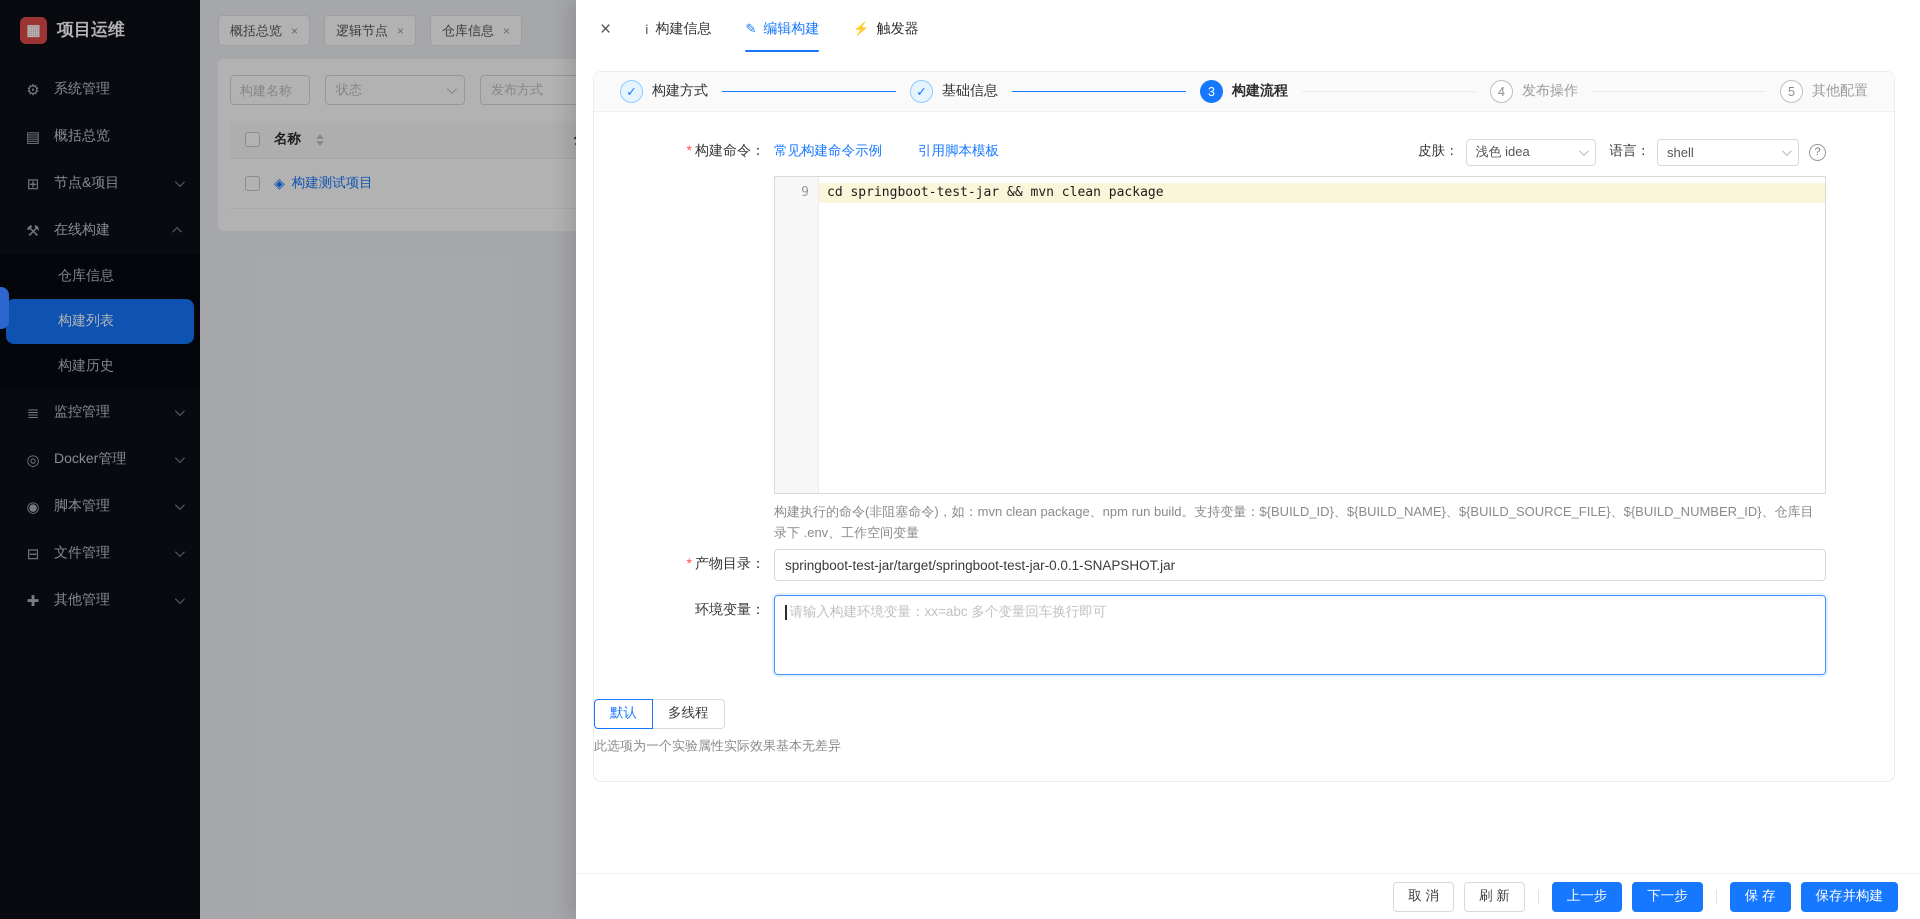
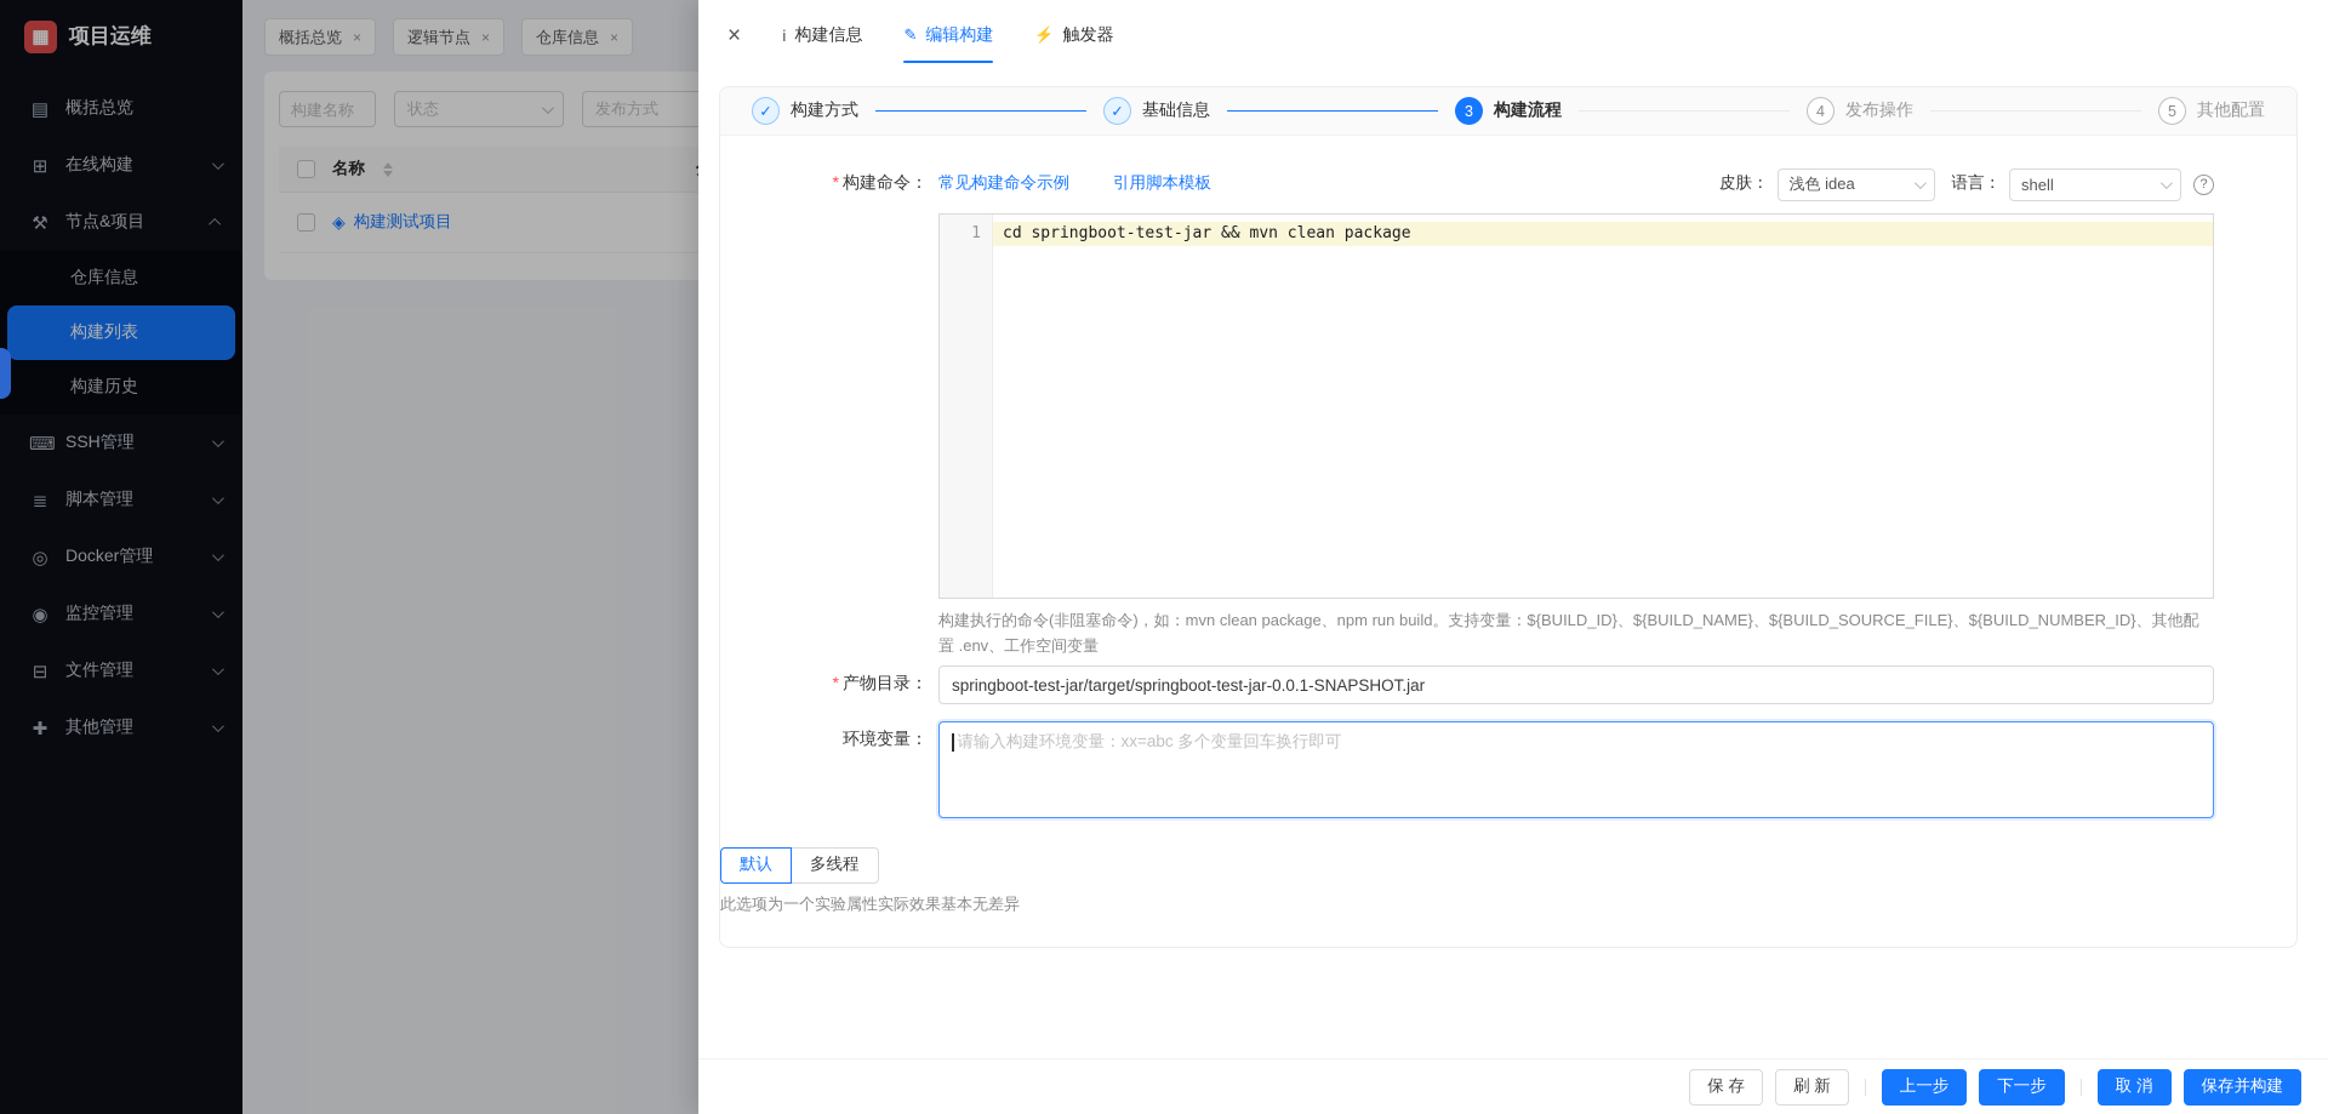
  ▦
  项目运维
- ⚙
- 系统管理
  ▤
  概括总览
  ⊞
- 节点&项目
+ 在线构建
  ⚒
- 在线构建
+ 节点&项目
  仓库信息
  构建列表
  构建历史
+ ⌨
+ SSH管理
  ≣
- 监控管理
+ 脚本管理
  ◎
  Docker管理
  ◉
- 脚本管理
+ 监控管理
  ⊟
  文件管理
  ✚
  其他管理
  概括总览
  ×
  逻辑节点
  ×
  仓库信息
  ×
  构建名称
  状态
  发布方式
  名称
  ◈
  构建测试项目
  ×
  ℹ
  构建信息
  ✎
  编辑构建
  ⚡
  触发器
  ✓
  构建方式
  ✓
  基础信息
  3
  构建流程
  4
  发布操作
  5
  其他配置
  * 构建命令：
  常见构建命令示例
  引用脚本模板
  皮肤：
  浅色 idea
  语言：
  shell
  ?
- 9
+ 1
  cd springboot-test-jar && mvn clean package
- 构建执行的命令(非阻塞命令)，如：mvn clean package、npm run build。支持变量：${BUILD_ID}、${BUILD_NAME}、${BUILD_SOURCE_FILE}、${BUILD_NUMBER_ID}、仓库目录下 .env、工作空间变量
+ 构建执行的命令(非阻塞命令)，如：mvn clean package、npm run build。支持变量：${BUILD_ID}、${BUILD_NAME}、${BUILD_SOURCE_FILE}、${BUILD_NUMBER_ID}、其他配置 .env、工作空间变量
  * 产物目录：
  springboot-test-jar/target/springboot-test-jar-0.0.1-SNAPSHOT.jar
  环境变量：
  请输入构建环境变量：xx=abc 多个变量回车换行即可
  默认
  多线程
  此选项为一个实验属性实际效果基本无差异
- 取 消
+ 保 存
  刷 新
  上一步
  下一步
- 保 存
+ 取 消
  保存并构建
